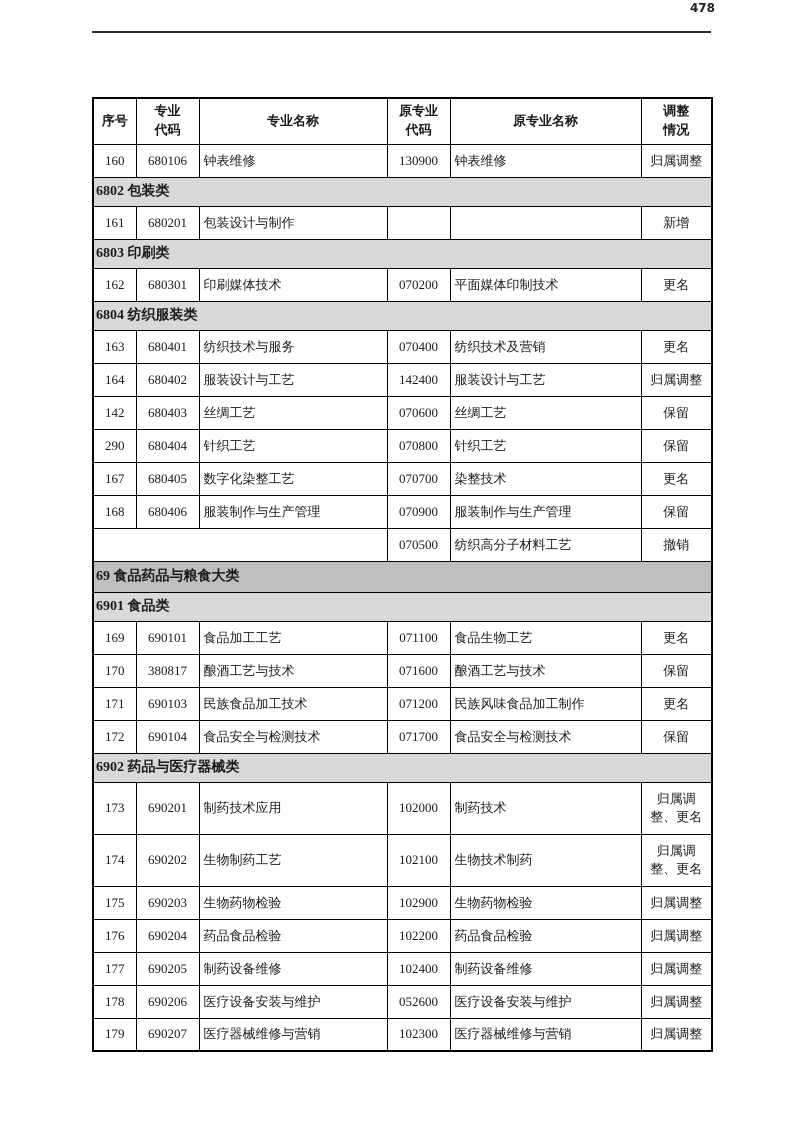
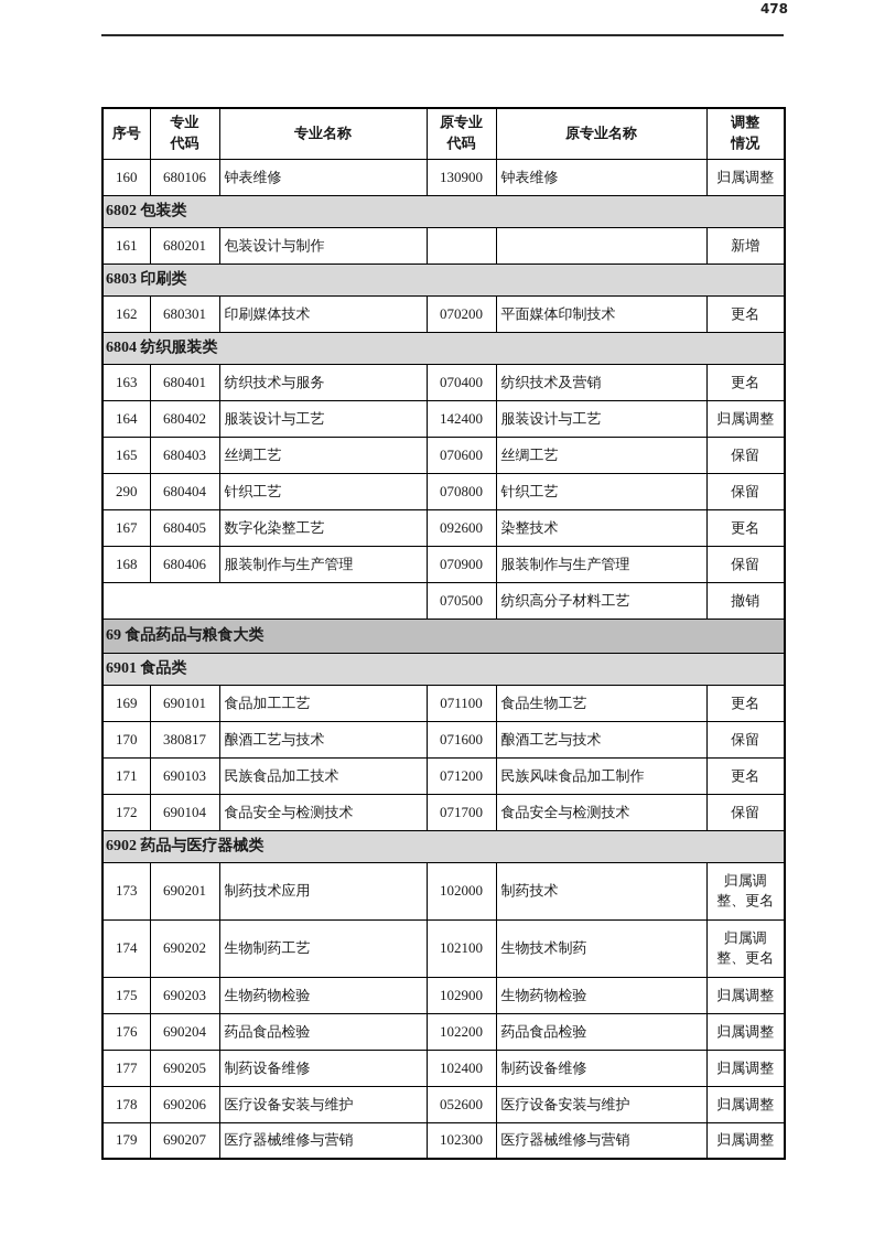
  478
  序号	专业 代码	专业名称	原专业 代码	原专业名称	调整 情况
  160	680106	钟表维修	130900	钟表维修	归属调整
  6802 包装类
  161	680201	包装设计与制作			新增
  6803 印刷类
  162	680301	印刷媒体技术	070200	平面媒体印制技术	更名
  6804 纺织服装类
  163	680401	纺织技术与服务	070400	纺织技术及营销	更名
  164	680402	服装设计与工艺	142400	服装设计与工艺	归属调整
- 142	680403	丝绸工艺	070600	丝绸工艺	保留
+ 165	680403	丝绸工艺	070600	丝绸工艺	保留
  290	680404	针织工艺	070800	针织工艺	保留
- 167	680405	数字化染整工艺	070700	染整技术	更名
+ 167	680405	数字化染整工艺	092600	染整技术	更名
  168	680406	服装制作与生产管理	070900	服装制作与生产管理	保留
  	070500	纺织高分子材料工艺	撤销
  69 食品药品与粮食大类
  6901 食品类
  169	690101	食品加工工艺	071100	食品生物工艺	更名
  170	380817	酿酒工艺与技术	071600	酿酒工艺与技术	保留
  171	690103	民族食品加工技术	071200	民族风味食品加工制作	更名
  172	690104	食品安全与检测技术	071700	食品安全与检测技术	保留
  6902 药品与医疗器械类
  173	690201	制药技术应用	102000	制药技术	归属调 整、更名
  174	690202	生物制药工艺	102100	生物技术制药	归属调 整、更名
  175	690203	生物药物检验	102900	生物药物检验	归属调整
  176	690204	药品食品检验	102200	药品食品检验	归属调整
  177	690205	制药设备维修	102400	制药设备维修	归属调整
  178	690206	医疗设备安装与维护	052600	医疗设备安装与维护	归属调整
  179	690207	医疗器械维修与营销	102300	医疗器械维修与营销	归属调整
